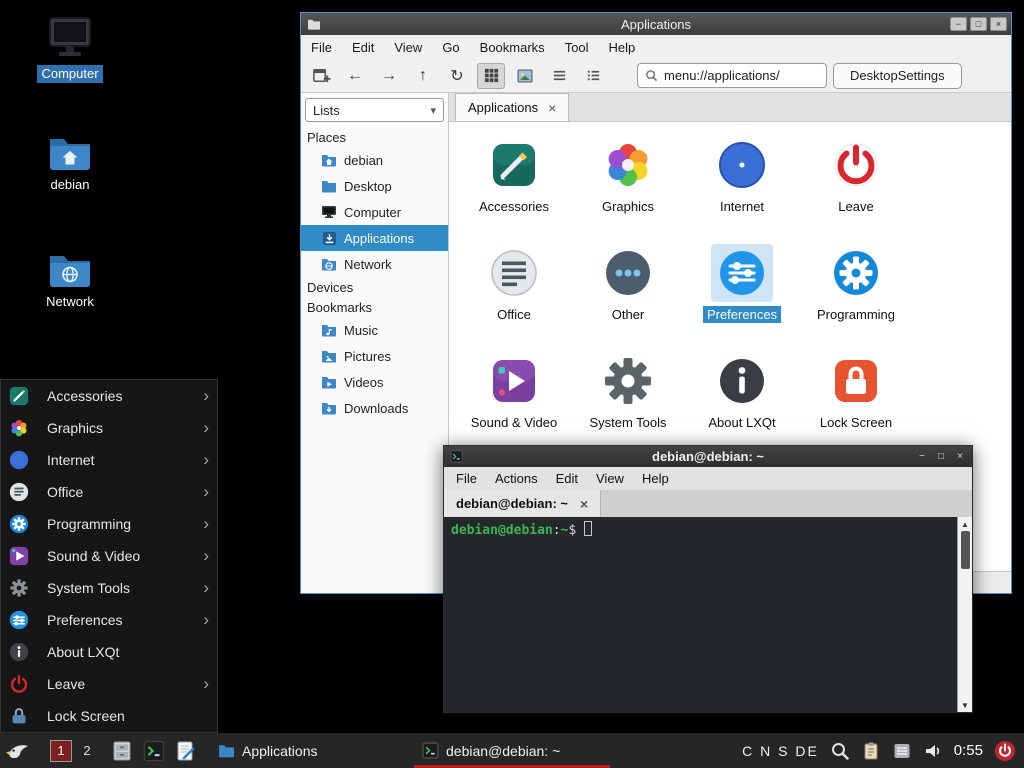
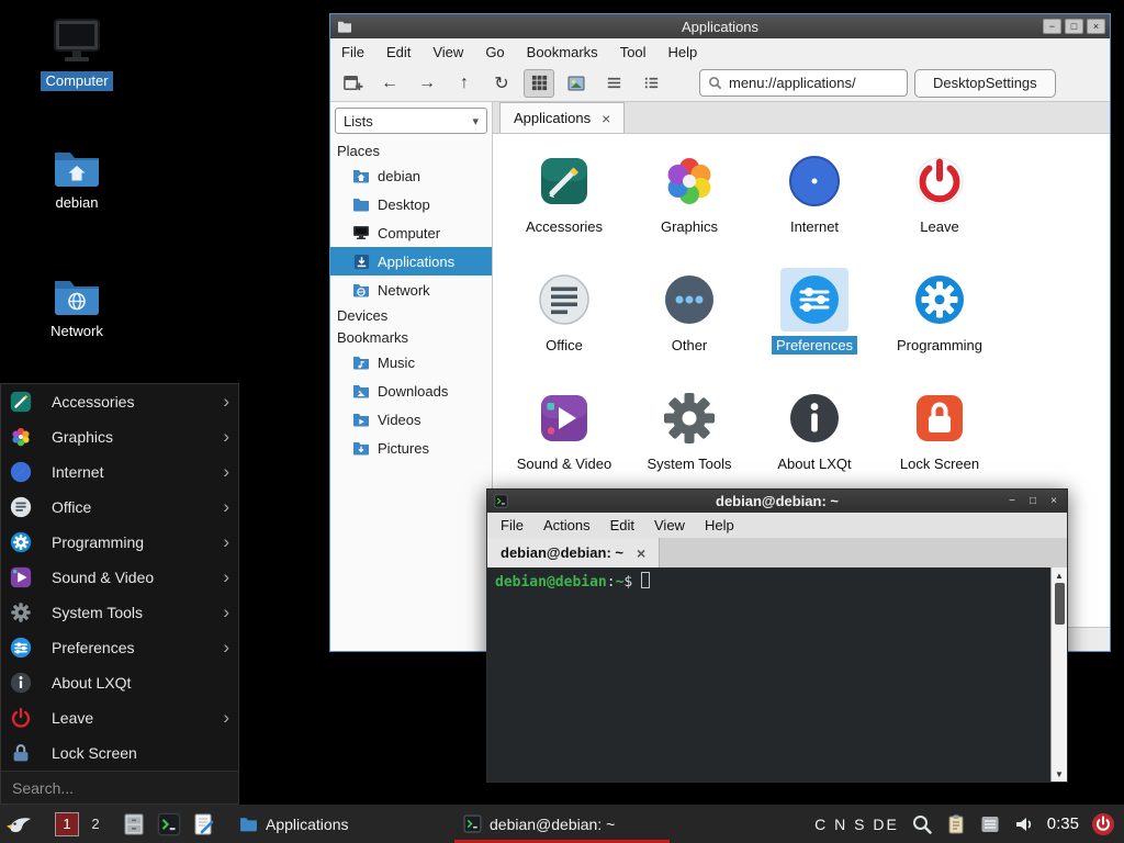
  Computer
  debian
  Network
  Applications
  −
  □
  ×
  File
  Edit
  View
  Go
  Bookmarks
  Tool
  Help
  ←
  →
  ↑
  ↻
  menu://applications/
  DesktopSettings
  Lists
  ▾
  Places
  debian
  Desktop
  Computer
  Applications
  Network
  Devices
  Bookmarks
  Music
- Pictures
+ Downloads
  Videos
- Downloads
+ Pictures
  Applications
  ×
  Accessories
  Graphics
  Internet
  Leave
  Office
  Other
  Preferences
  Programming
  Sound & Video
  System Tools
  About LXQt
  Lock Screen
  Accessories
  ›
  Graphics
  ›
  Internet
  ›
  Office
  ›
  Programming
  ›
  Sound & Video
  ›
  System Tools
  ›
  Preferences
  ›
  About LXQt
  Leave
  ›
  Lock Screen
+ Search...
  debian@debian: ~
  −
  □
  ×
  File
  Actions
  Edit
  View
  Help
  debian@debian: ~
  ×
  debian@debian:~$
  ▲
  ▼
  1
  2
  Applications
  debian@debian: ~
  C N S DE
- 0:55
+ 0:35
